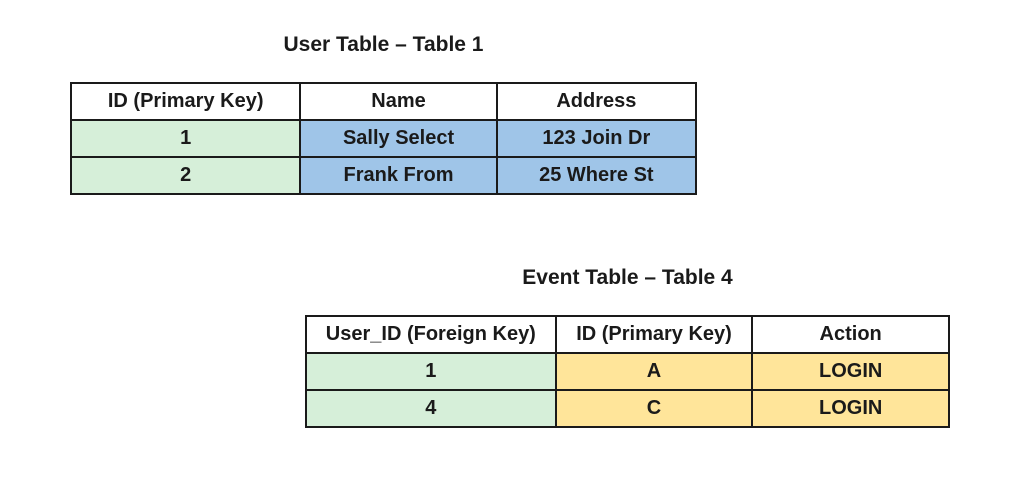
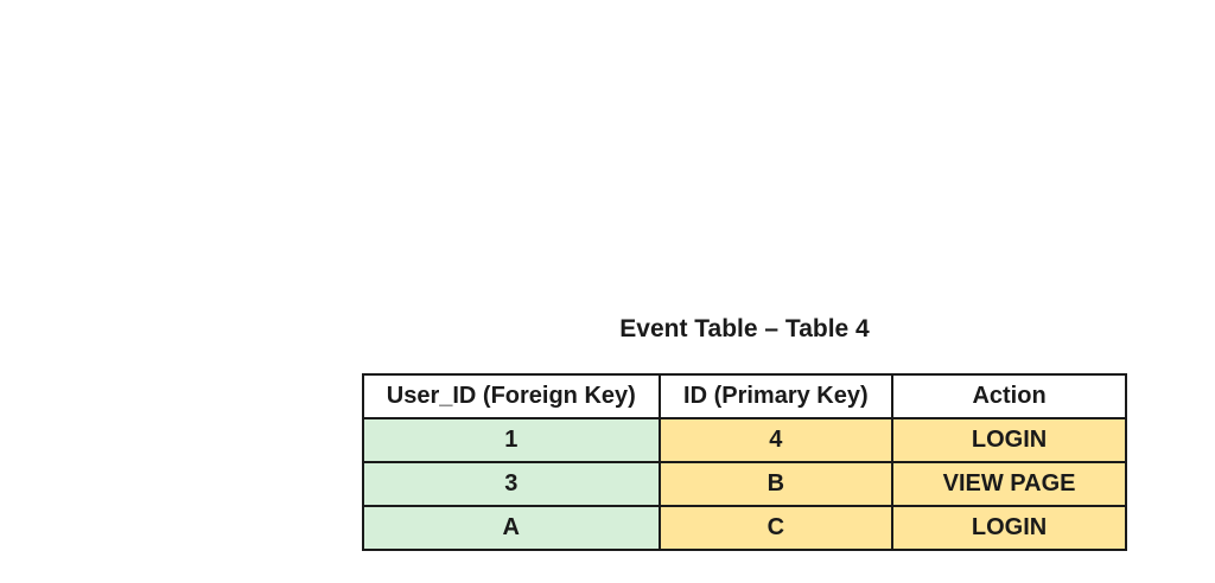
- User Table – Table 1
- ID (Primary Key)	Name	Address
- 1	Sally Select	123 Join Dr
- 2	Frank From	25 Where St
  Event Table – Table 4
  User_ID (Foreign Key)	ID (Primary Key)	Action
- 1	A	LOGIN
+ 1	4	LOGIN
+ 3	B	VIEW PAGE
- 4	C	LOGIN
+ A	C	LOGIN
